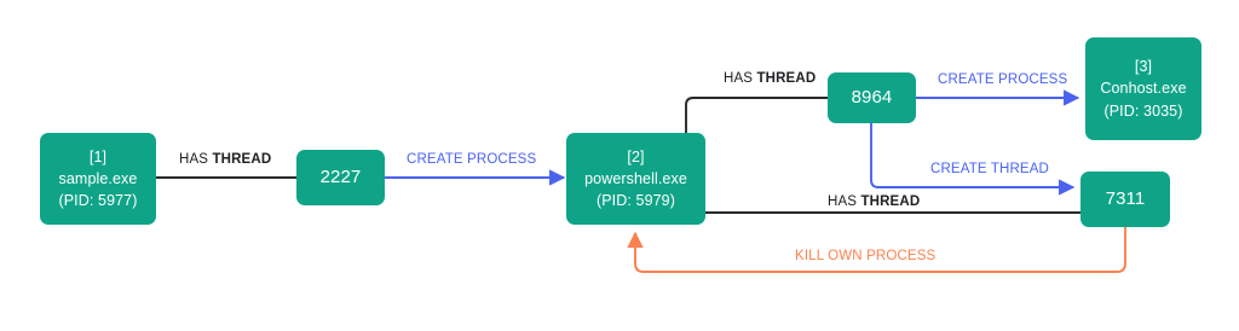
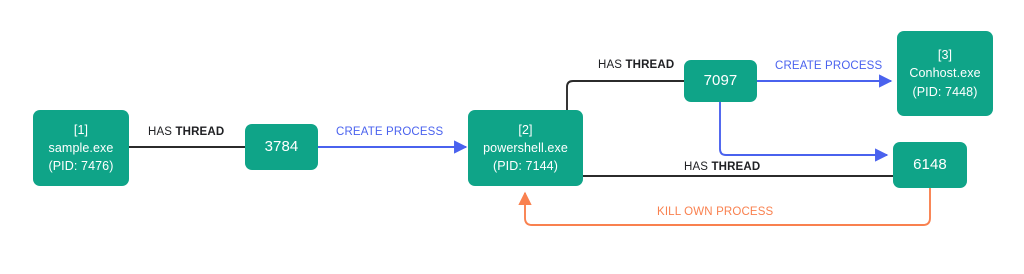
  [1]
  sample.exe
- (PID: 5977)
+ (PID: 7476)
- 2227
+ 3784
  [2]
  powershell.exe
- (PID: 5979)
+ (PID: 7144)
- 8964
+ 7097
  [3]
  Conhost.exe
- (PID: 3035)
+ (PID: 7448)
- 7311
+ 6148
  HAS THREAD
  CREATE PROCESS
  HAS THREAD
  CREATE PROCESS
- CREATE THREAD
  HAS THREAD
  KILL OWN PROCESS
